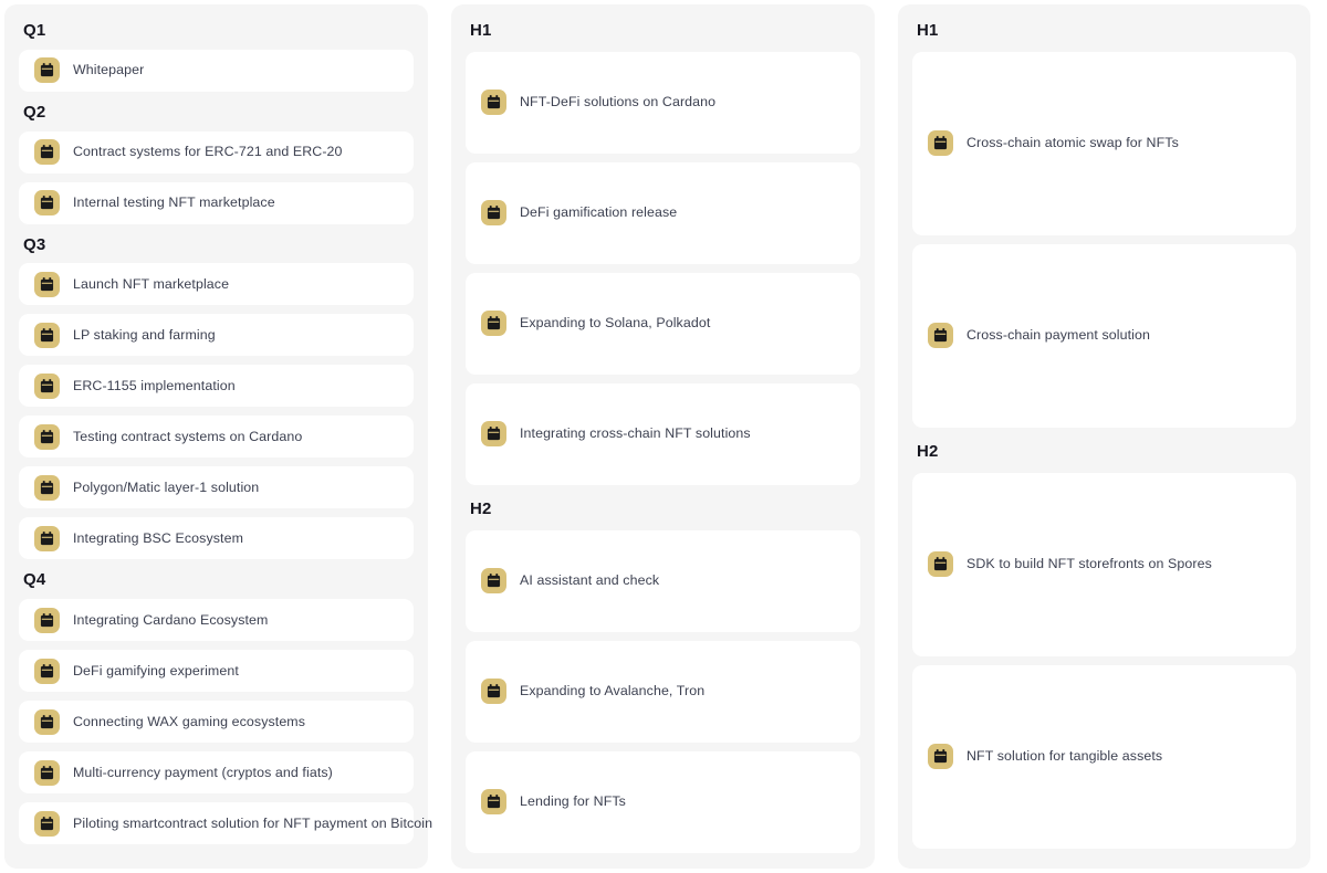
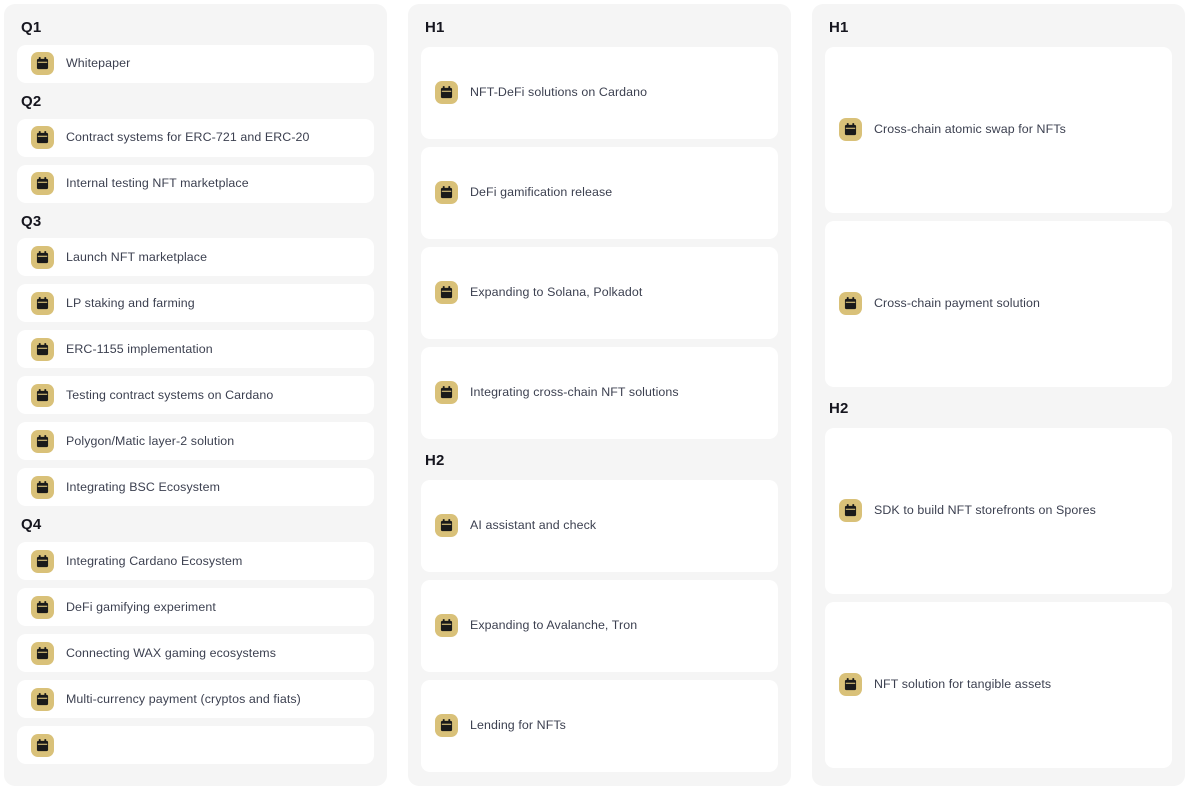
  Q1
  Whitepaper
  Q2
  Contract systems for ERC-721 and ERC-20
  Internal testing NFT marketplace
  Q3
  Launch NFT marketplace
  LP staking and farming
  ERC-1155 implementation
  Testing contract systems on Cardano
- Polygon/Matic layer-1 solution
+ Polygon/Matic layer-2 solution
  Integrating BSC Ecosystem
  Q4
  Integrating Cardano Ecosystem
  DeFi gamifying experiment
  Connecting WAX gaming ecosystems
  Multi-currency payment (cryptos and fiats)
- Piloting smartcontract solution for NFT payment on Bitcoin
  H1
  NFT-DeFi solutions on Cardano
  DeFi gamification release
  Expanding to Solana, Polkadot
  Integrating cross-chain NFT solutions
  H2
  AI assistant and check
  Expanding to Avalanche, Tron
  Lending for NFTs
  H1
  Cross-chain atomic swap for NFTs
  Cross-chain payment solution
  H2
  SDK to build NFT storefronts on Spores
  NFT solution for tangible assets
